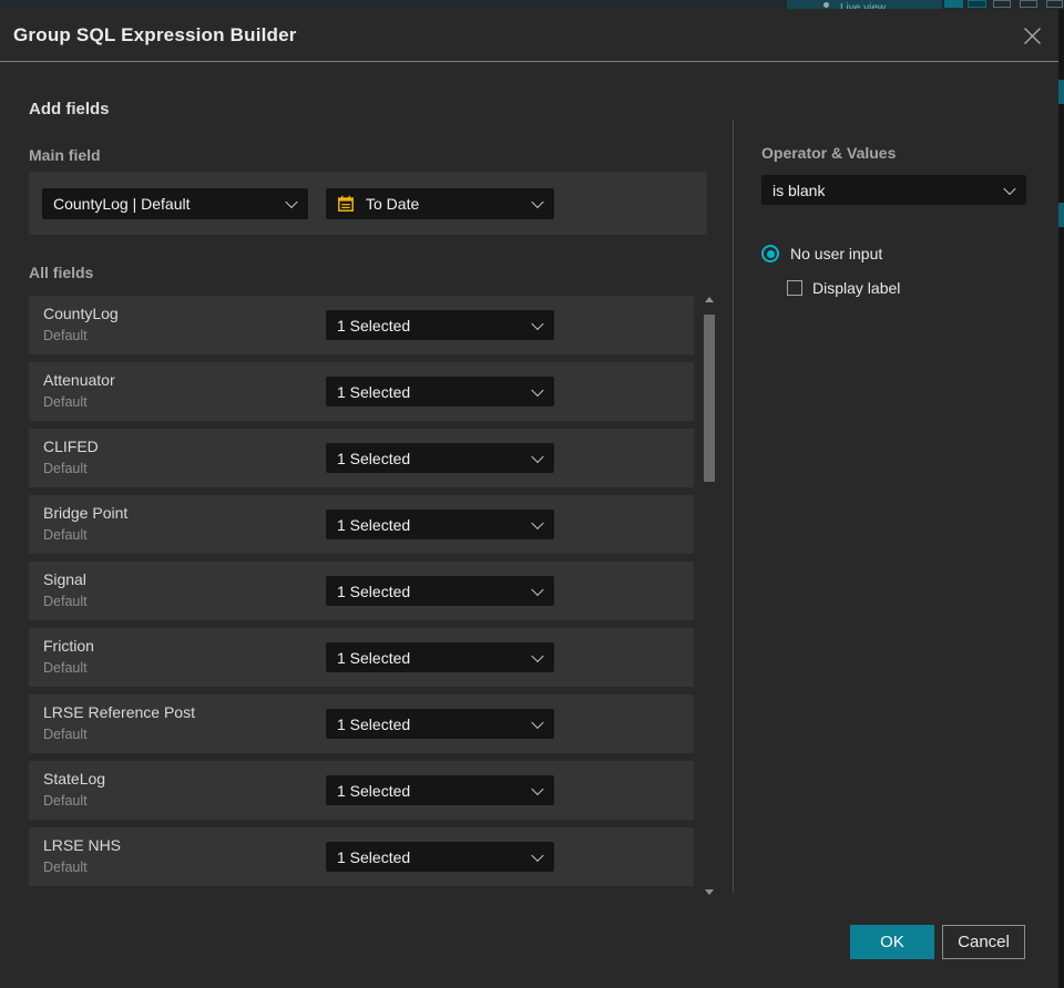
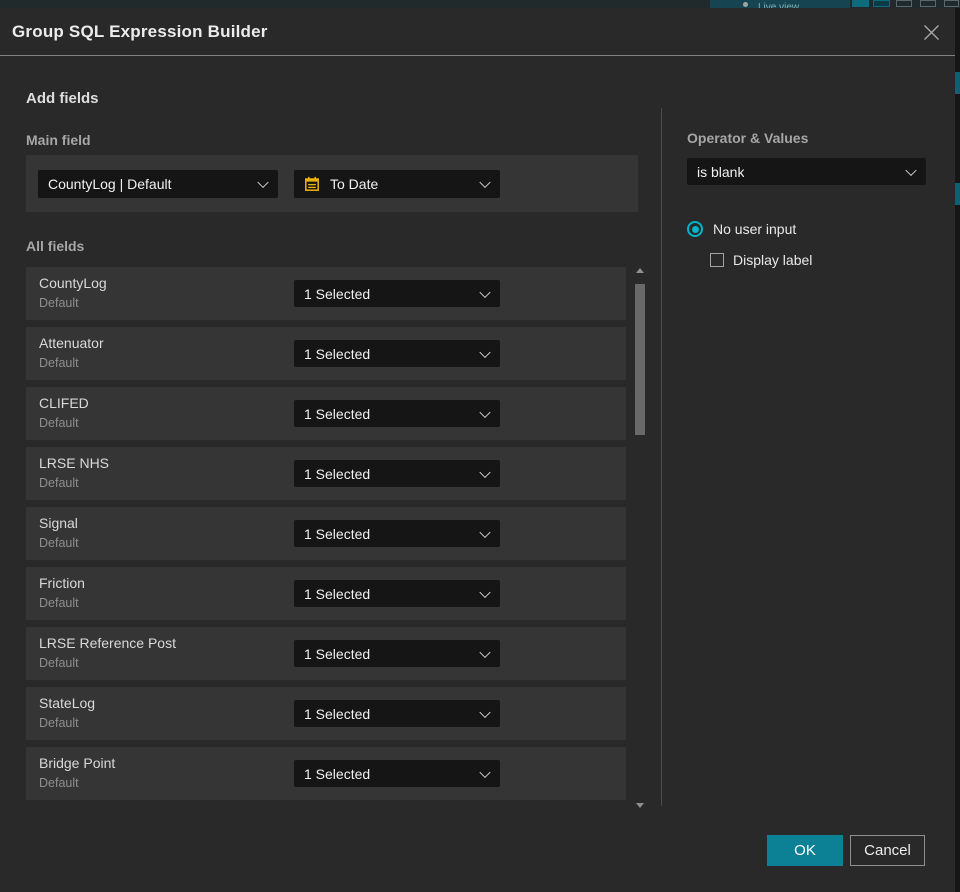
  Group SQL Expression Builder
  Add fields
  Main field
  CountyLog | Default
  To Date
  All fields
  CountyLog
  Default
  1 Selected
  Attenuator
  Default
  1 Selected
  CLIFED
  Default
  1 Selected
- Bridge Point
+ LRSE NHS
  Default
  1 Selected
  Signal
  Default
  1 Selected
  Friction
  Default
  1 Selected
  LRSE Reference Post
  Default
  1 Selected
  StateLog
  Default
  1 Selected
- LRSE NHS
+ Bridge Point
  Default
  1 Selected
  Operator & Values
  is blank
  No user input
  Display label
  OK
  Cancel
